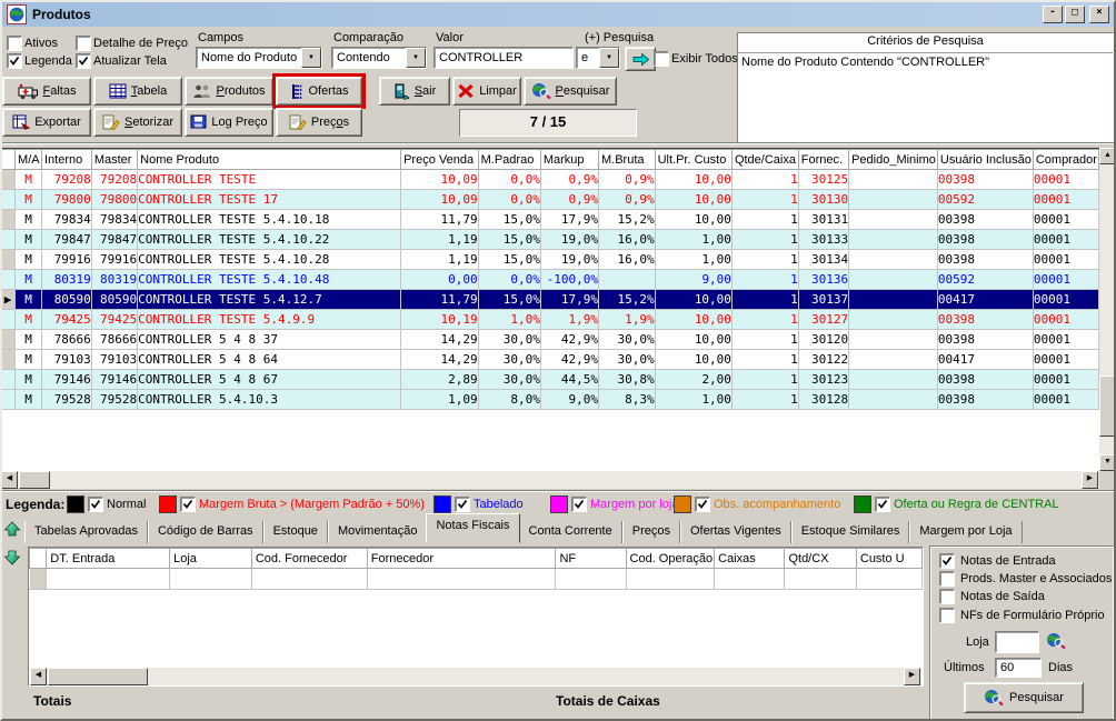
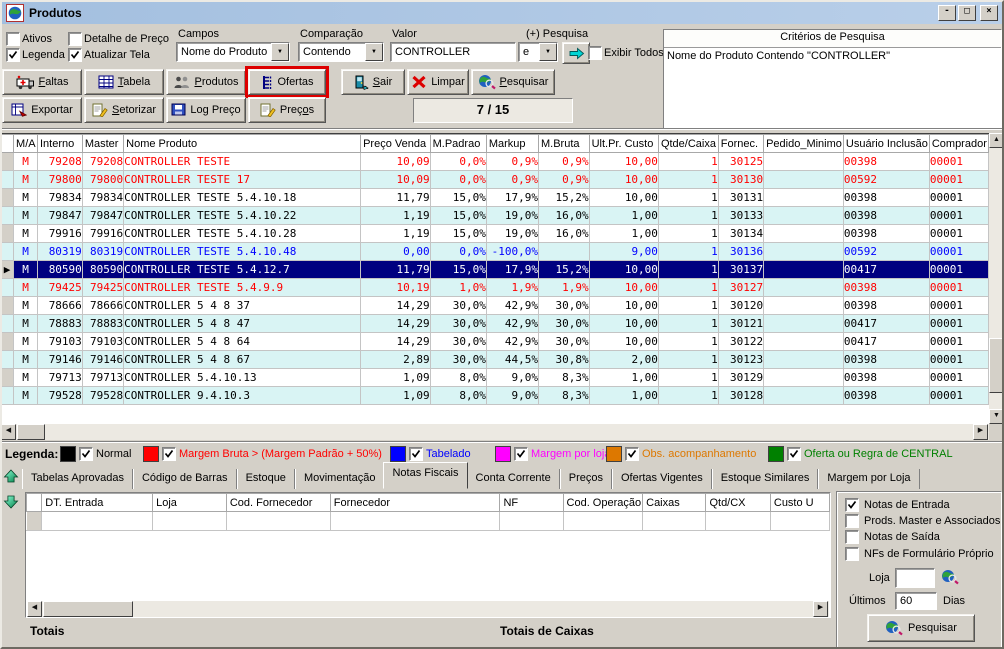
  Produtos
  -
  □
  ×
  Ativos
  Detalhe de Preço
  Legenda
  Atualizar Tela
  Campos
  Nome do Produto
  Comparação
  Contendo
  Valor
  CONTROLLER
  (+) Pesquisa
  e
  Exibir Todos
  Critérios de Pesquisa
  Nome do Produto Contendo "CONTROLLER"
  Faltas
  Tabela
  Produtos
  Ofertas
  Sair
  Limpar
  Pesquisar
  Exportar
  Setorizar
  Log Preço
  Preços
  7 / 15
  	M/A	Interno	Master	Nome Produto	Preço Venda	M.Padrao	Markup	M.Bruta	Ult.Pr. Custo	Qtde/Caixa	Fornec.	Pedido_Minimo	Usuário Inclusão	Comprador
  	M	79208	79208	CONTROLLER TESTE	10,09	0,0%	0,9%	0,9%	10,00	1	30125		00398	00001
  	M	79800	79800	CONTROLLER TESTE 17	10,09	0,0%	0,9%	0,9%	10,00	1	30130		00592	00001
  	M	79834	79834	CONTROLLER TESTE 5.4.10.18	11,79	15,0%	17,9%	15,2%	10,00	1	30131		00398	00001
  	M	79847	79847	CONTROLLER TESTE 5.4.10.22	1,19	15,0%	19,0%	16,0%	1,00	1	30133		00398	00001
  	M	79916	79916	CONTROLLER TESTE 5.4.10.28	1,19	15,0%	19,0%	16,0%	1,00	1	30134		00398	00001
  	M	80319	80319	CONTROLLER TESTE 5.4.10.48	0,00	0,0%	-100,0%		9,00	1	30136		00592	00001
  ▶	M	80590	80590	CONTROLLER TESTE 5.4.12.7	11,79	15,0%	17,9%	15,2%	10,00	1	30137		00417	00001
  	M	79425	79425	CONTROLLER TESTE 5.4.9.9	10,19	1,0%	1,9%	1,9%	10,00	1	30127		00398	00001
  	M	78666	78666	CONTROLLER 5 4 8 37	14,29	30,0%	42,9%	30,0%	10,00	1	30120		00398	00001
+ 	M	78883	78883	CONTROLLER 5 4 8 47	14,29	30,0%	42,9%	30,0%	10,00	1	30121		00417	00001
  	M	79103	79103	CONTROLLER 5 4 8 64	14,29	30,0%	42,9%	30,0%	10,00	1	30122		00417	00001
  	M	79146	79146	CONTROLLER 5 4 8 67	2,89	30,0%	44,5%	30,8%	2,00	1	30123		00398	00001
+ 	M	79713	79713	CONTROLLER 5.4.10.13	1,09	8,0%	9,0%	8,3%	1,00	1	30129		00398	00001
- 	M	79528	79528	CONTROLLER 5.4.10.3	1,09	8,0%	9,0%	8,3%	1,00	1	30128		00398	00001
+ 	M	79528	79528	CONTROLLER 9.4.10.3	1,09	8,0%	9,0%	8,3%	1,00	1	30128		00398	00001
  Legenda:
  Normal
  Margem Bruta > (Margem Padrão + 50%)
  Tabelado
  Margem por loj
  Obs. acompanhamento
  Oferta ou Regra de CENTRAL
  Tabelas Aprovadas
  Código de Barras
  Estoque
  Movimentação
  Notas Fiscais
  Conta Corrente
  Preços
  Ofertas Vigentes
  Estoque Similares
  Margem por Loja
  	DT. Entrada	Loja	Cod. Fornecedor	Fornecedor	NF	Cod. Operação	Caixas	Qtd/CX	Custo U
  Totais
  Totais de Caixas
  Notas de Entrada
  Prods. Master e Associados
  Notas de Saída
  NFs de Formulário Próprio
  Loja
  Últimos
  60
  Dias
  Pesquisar
